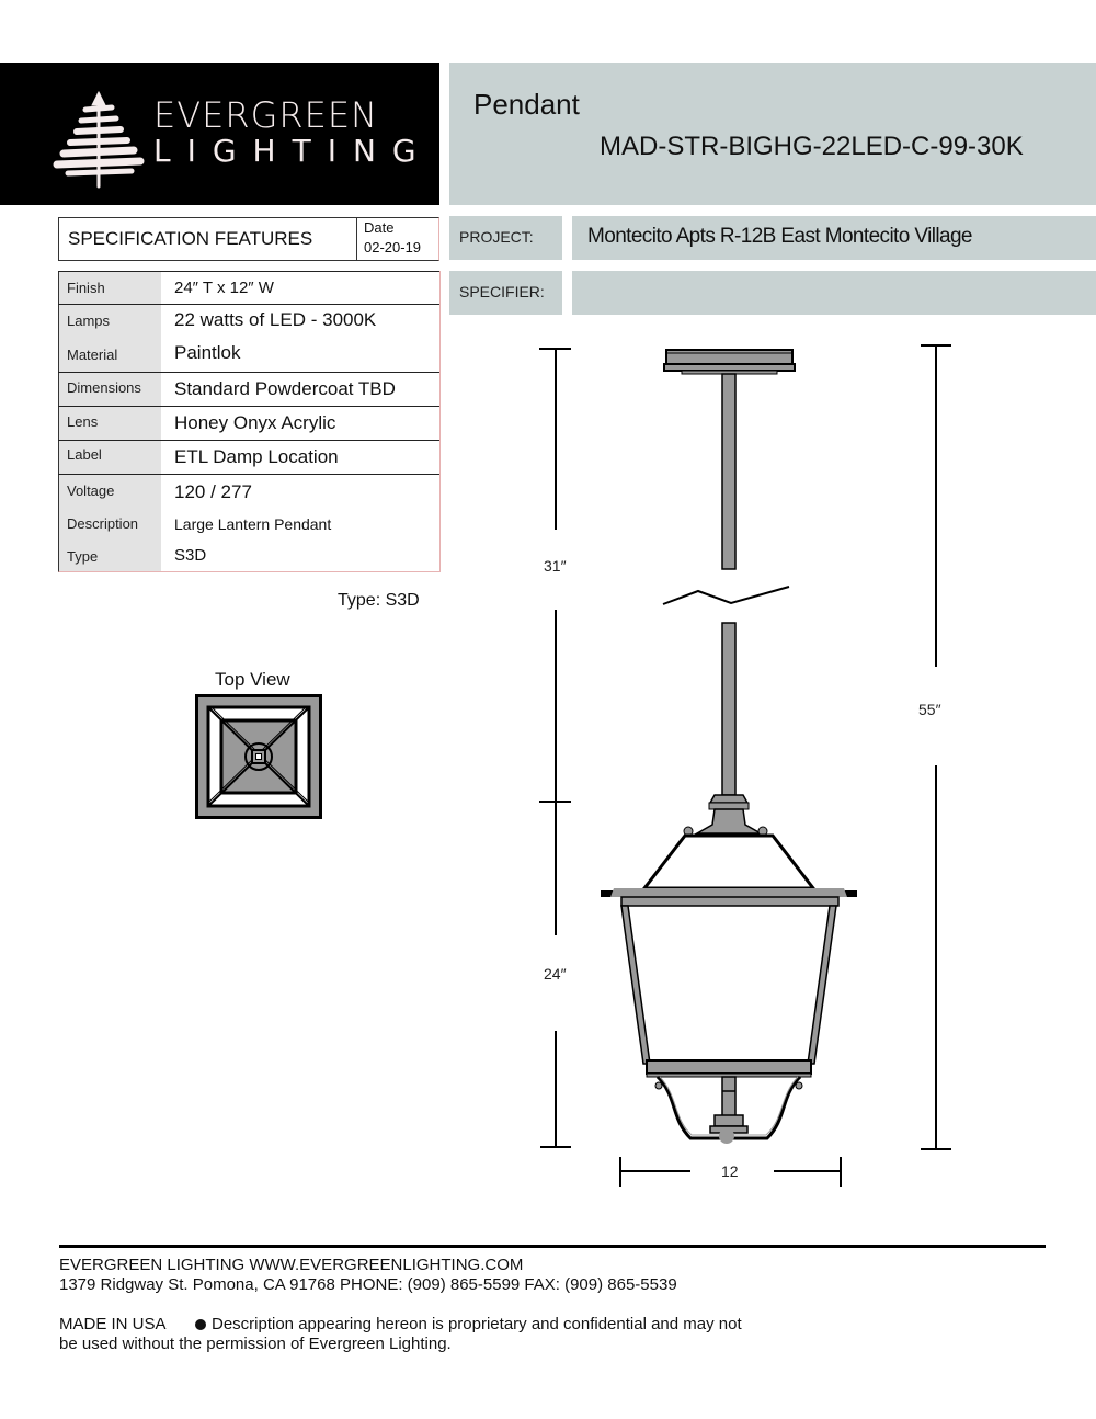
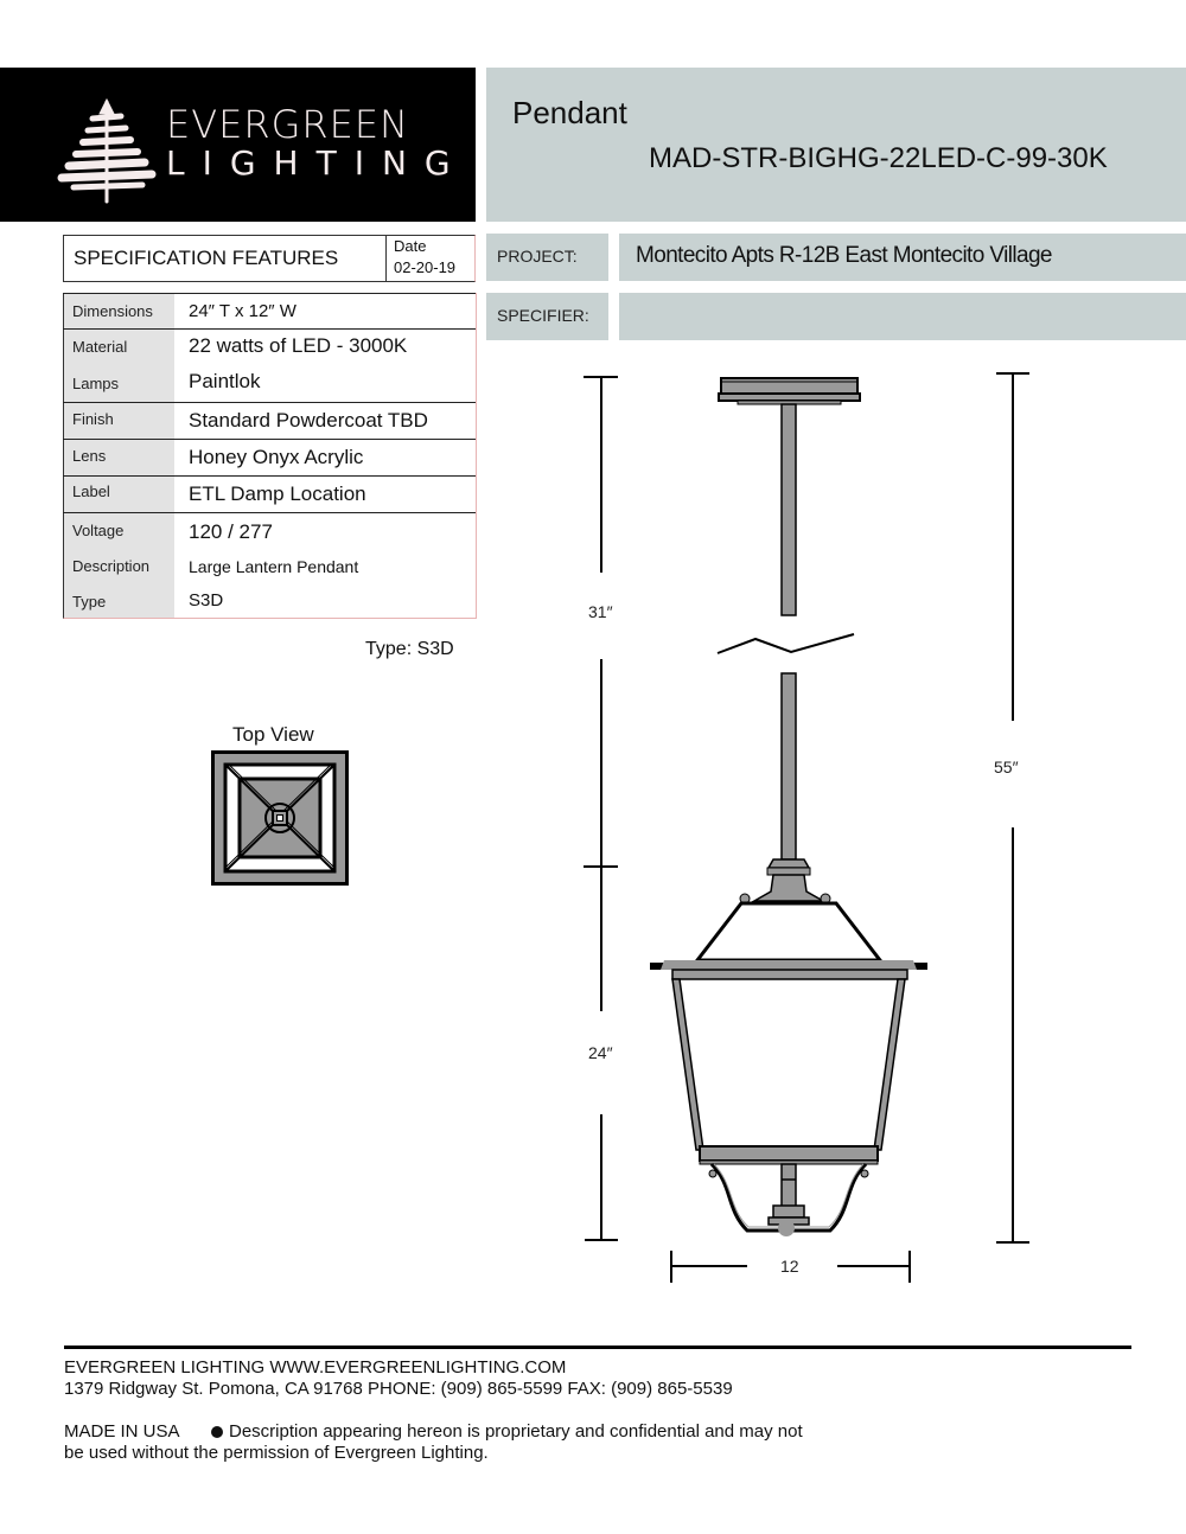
  EVERGREEN
  LIGHTING
  Pendant
  MAD-STR-BIGHG-22LED-C-99-30K
  SPECIFICATION FEATURES
  Date
  02-20-19
- Finish
+ Dimensions
  24″ T x 12″ W
- Lamps
+ Material
  22 watts of LED - 3000K
- Material
+ Lamps
  Paintlok
- Dimensions
+ Finish
  Standard Powdercoat TBD
  Lens
  Honey Onyx Acrylic
  Label
  ETL Damp Location
  Voltage
  120 / 277
  Description
  Large Lantern Pendant
  Type
  S3D
  Type: S3D
  PROJECT:
  Montecito Apts R-12B East Montecito Village
  SPECIFIER:
  Top View
  31″
  24″
  55″
  12
  EVERGREEN LIGHTING WWW.EVERGREENLIGHTING.COM
  1379 Ridgway St. Pomona, CA 91768 PHONE: (909) 865-5599 FAX: (909) 865-5539
  MADE IN USA
  Description appearing hereon is proprietary and confidential and may not
  be used without the permission of Evergreen Lighting.
